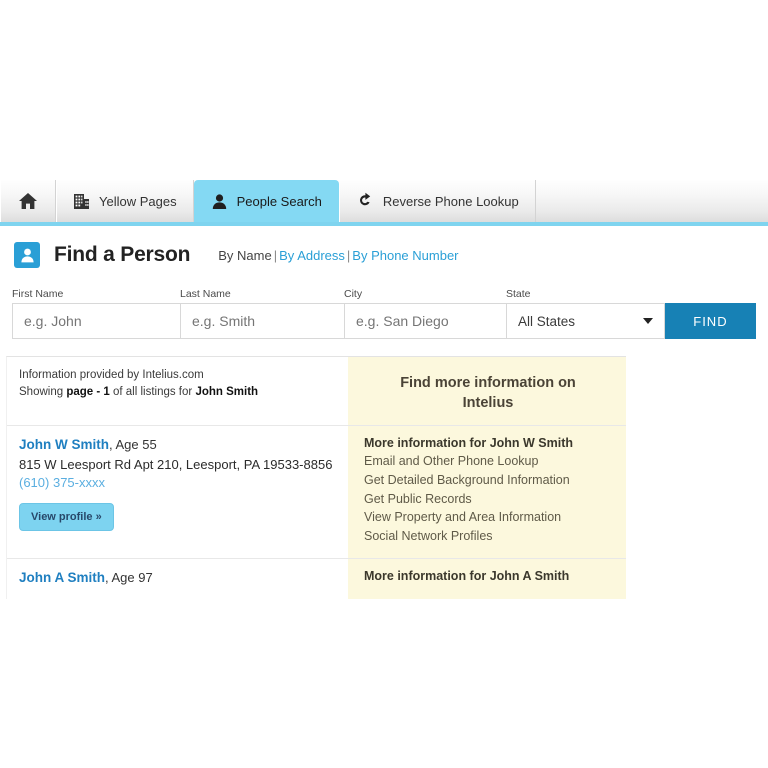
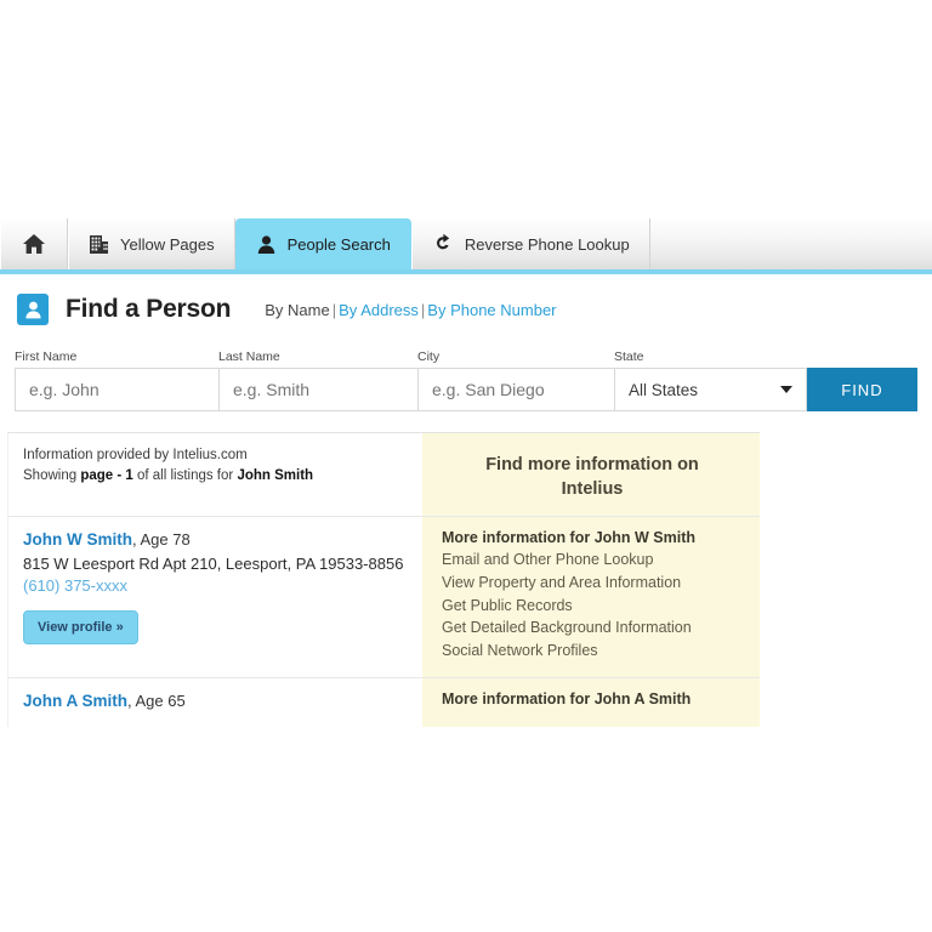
  Yellow Pages
  People Search
  Reverse Phone Lookup
  Find a Person
  By Name | By Address | By Phone Number
  First Name
  Last Name
  City
  State
  e.g. John
  e.g. Smith
  e.g. San Diego
  All States
  FIND
  Information provided by Intelius.com
  Showing page - 1 of all listings for John Smith
  Find more information on
  Intelius
- John W Smith, Age 55
+ John W Smith, Age 78
  815 W Leesport Rd Apt 210, Leesport, PA 19533-8856
  (610) 375-xxxx
  View profile »
  More information for John W Smith
  Email and Other Phone Lookup
- Get Detailed Background Information
+ View Property and Area Information
  Get Public Records
- View Property and Area Information
+ Get Detailed Background Information
  Social Network Profiles
- John A Smith, Age 97
+ John A Smith, Age 65
  More information for John A Smith
